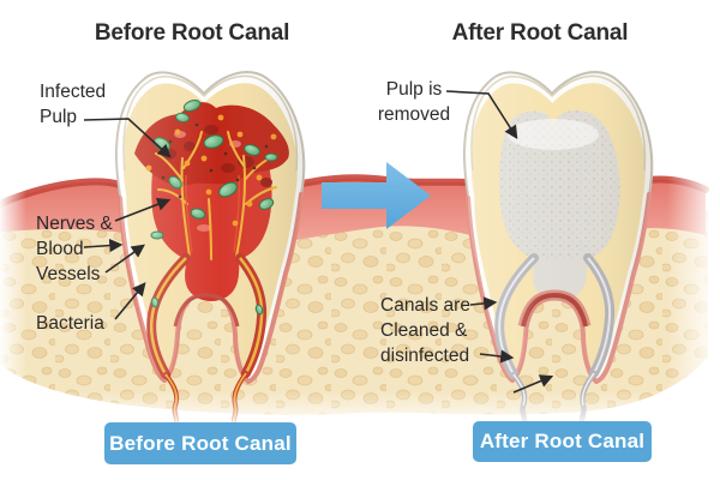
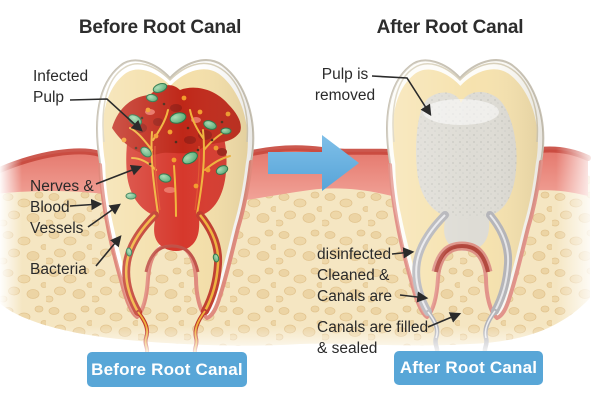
  Before Root Canal
  After Root Canal
  Infected
  Pulp
  Nerves &
  Blood
  Vessels
  Bacteria
  Pulp is
  removed
- Canals are
+ disinfected
  Cleaned &
- disinfected
+ Canals are
+ Canals are filled
+ & sealed
  Before Root Canal
  After Root Canal
